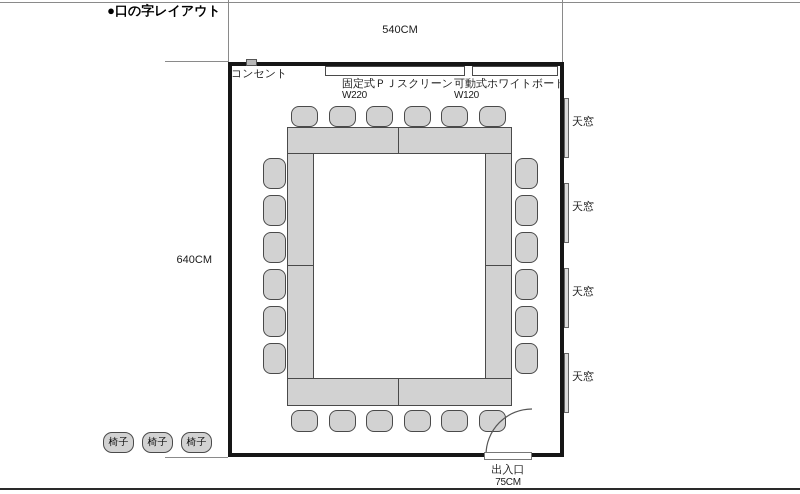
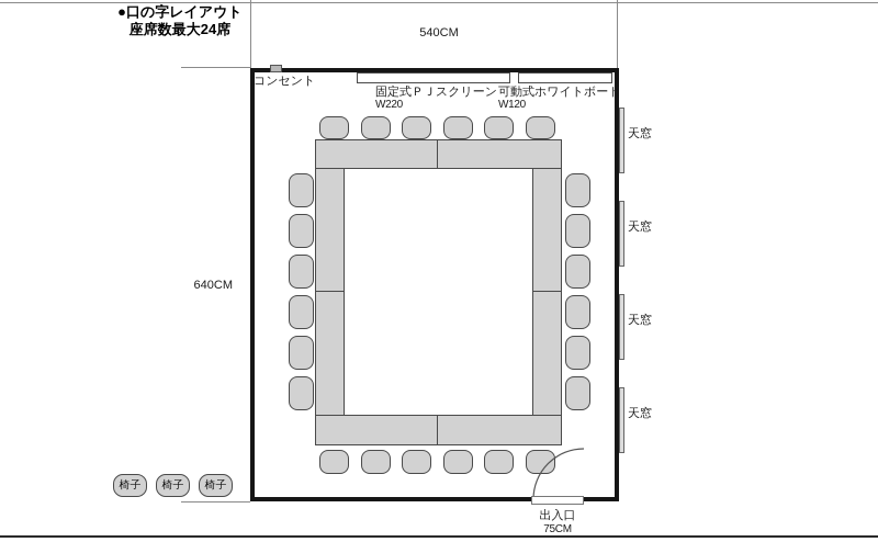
  ●口の字レイアウト
+ 座席数最大24席
  540CM
  640CM
  コンセント
  固定式ＰＪスクリーン
  W220
  可動式ホワイトボード
  W120
  天窓
  天窓
  天窓
  天窓
  出入口
  75CM
  椅子
  椅子
  椅子
